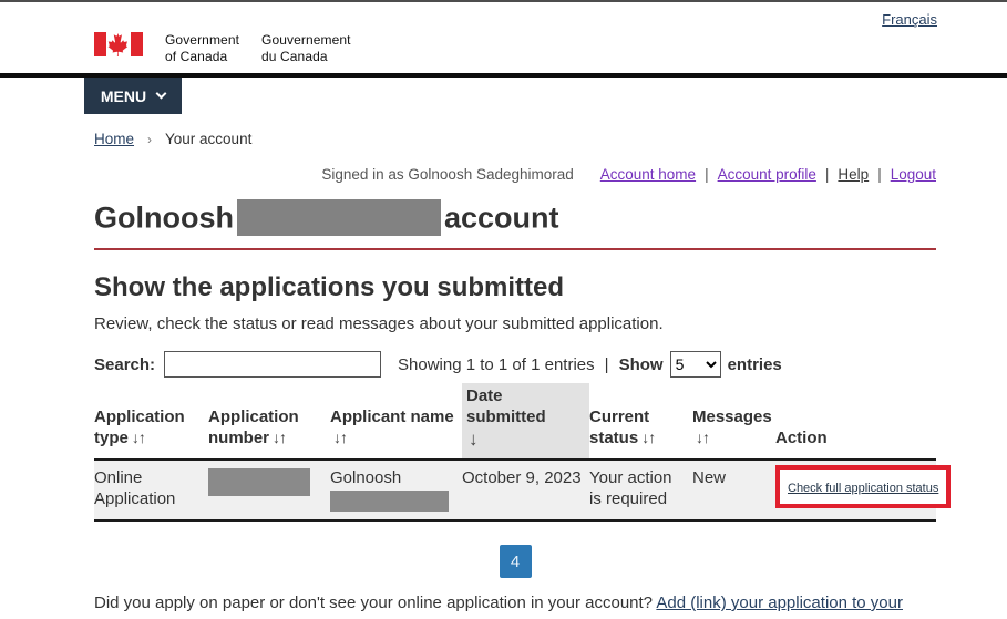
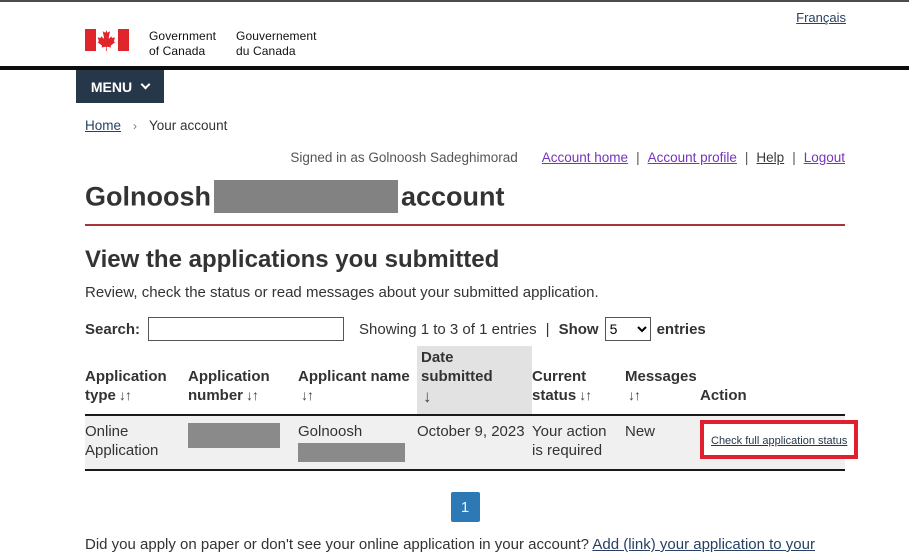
  Français
  Government
  of Canada
  Gouvernement
  du Canada
  MENU
  Home
  ›
  Your account
  Signed in as Golnoosh Sadeghimorad
  Account home
  |
  Account profile
  |
  Help
  |
  Logout
  Golnoosh account
- Show the applications you submitted
+ View the applications you submitted
  Review, check the status or read messages about your submitted application.
  Search:
- Showing 1 to 1 of 1 entries
+ Showing 1 to 3 of 1 entries
  |
  Show
  5
  entries
  Application type ↓↑	Application number ↓↑	Applicant name ↓↑	Date submitted↓	Current status ↓↑	Messages ↓↑	Action
  Online Application		Golnoosh	October 9, 2023	Your action is required	New	Check full application status
- 4
+ 1
